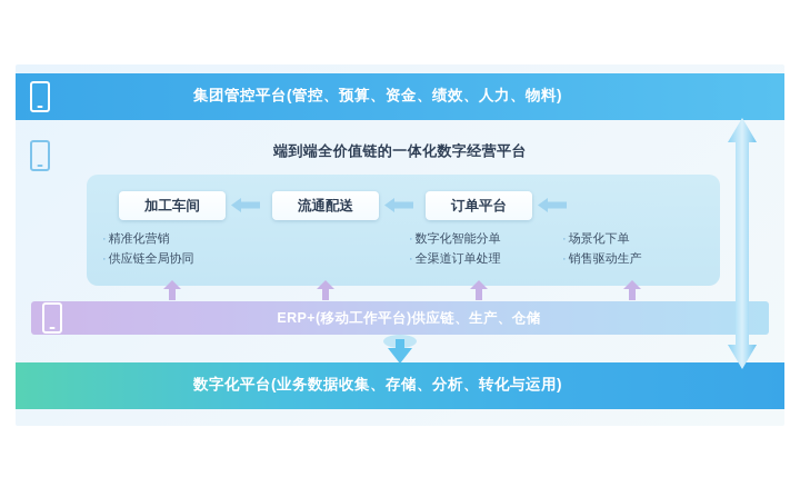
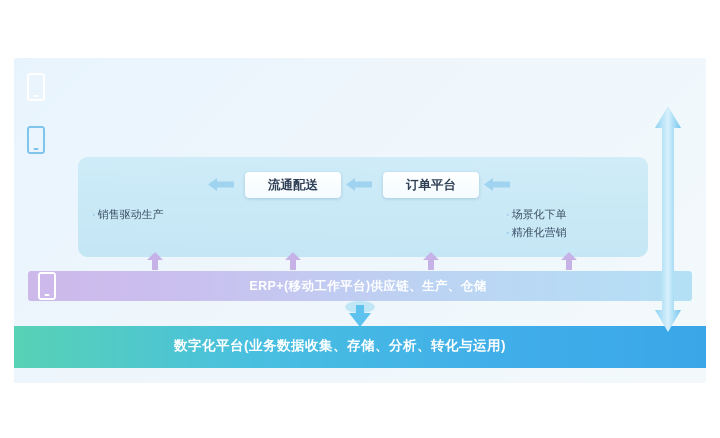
- 集团管控平台(管控、预算、资金、绩效、人力、物料)
- 端到端全价值链的一体化数字经营平台
- 加工车间
  流通配送
  订单平台
- · 精准化营销
+ · 销售驱动生产
- · 供应链全局协同
- · 数字化智能分单
- · 全渠道订单处理
  · 场景化下单
- · 销售驱动生产
+ · 精准化营销
  ERP+(移动工作平台)供应链、生产、仓储
  数字化平台(业务数据收集、存储、分析、转化与运用)
